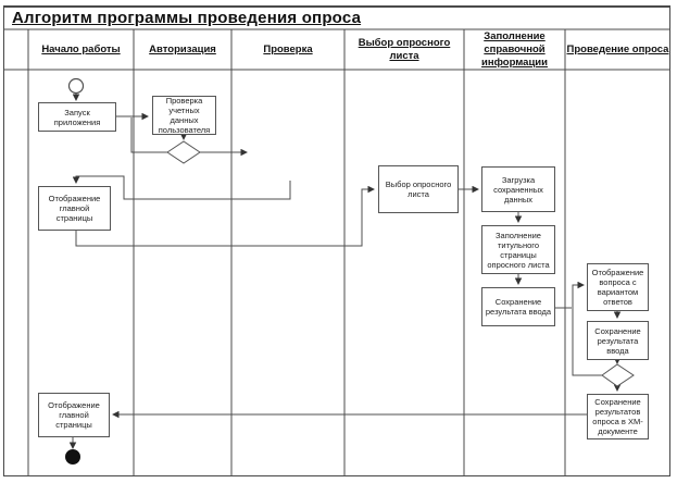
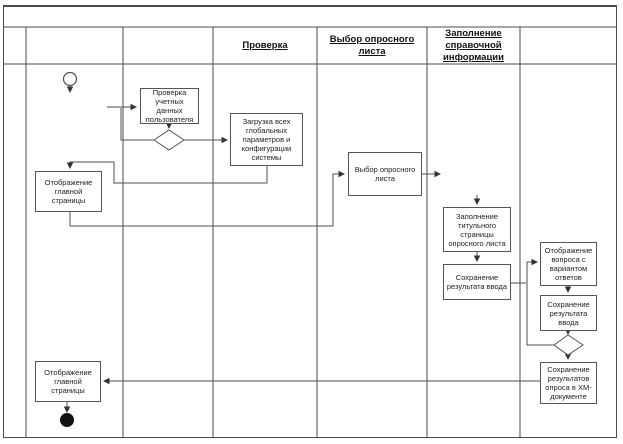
- Алгоритм программы проведения опроса
- Начало работы
- Авторизация
  Проверка
  Выбор опросного
  листа
  Заполнение
  справочной
  информации
- Проведение опроса
- Запуск приложения
  Проверка
  учетных данных
  пользователя
+ Загрузка всех
+ глобальных
+ параметров и
+ конфигурации
+ системы
  Отображение
  главной страницы
  Выбор опросного
  листа
- Загрузка
- сохраненных
- данных
  Заполнение
  титульного
  страницы
  опросного листа
  Сохранение
  результата ввода
  Отображение
  вопроса с
  вариантом
  ответов
  Сохранение
  результата
  ввода
  Сохранение
  результатов
  опроса в ХМ-
  документе
  Отображение
  главной страницы
